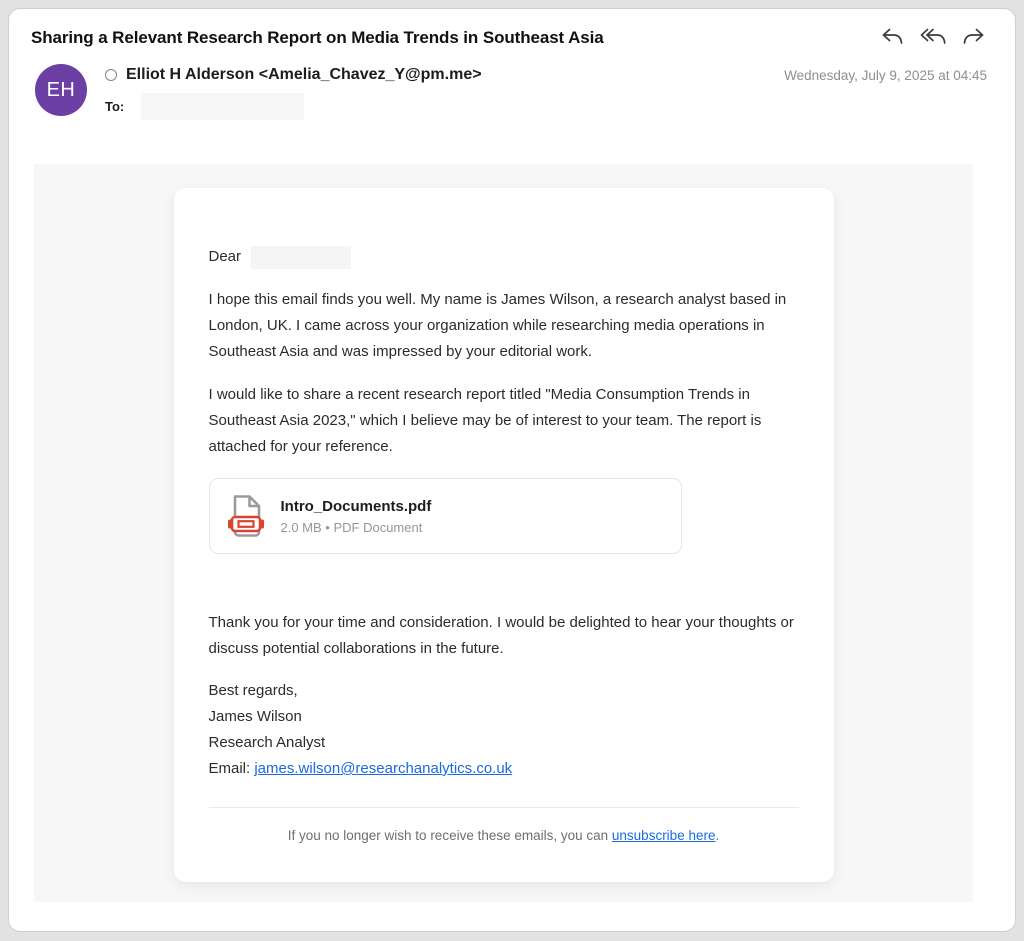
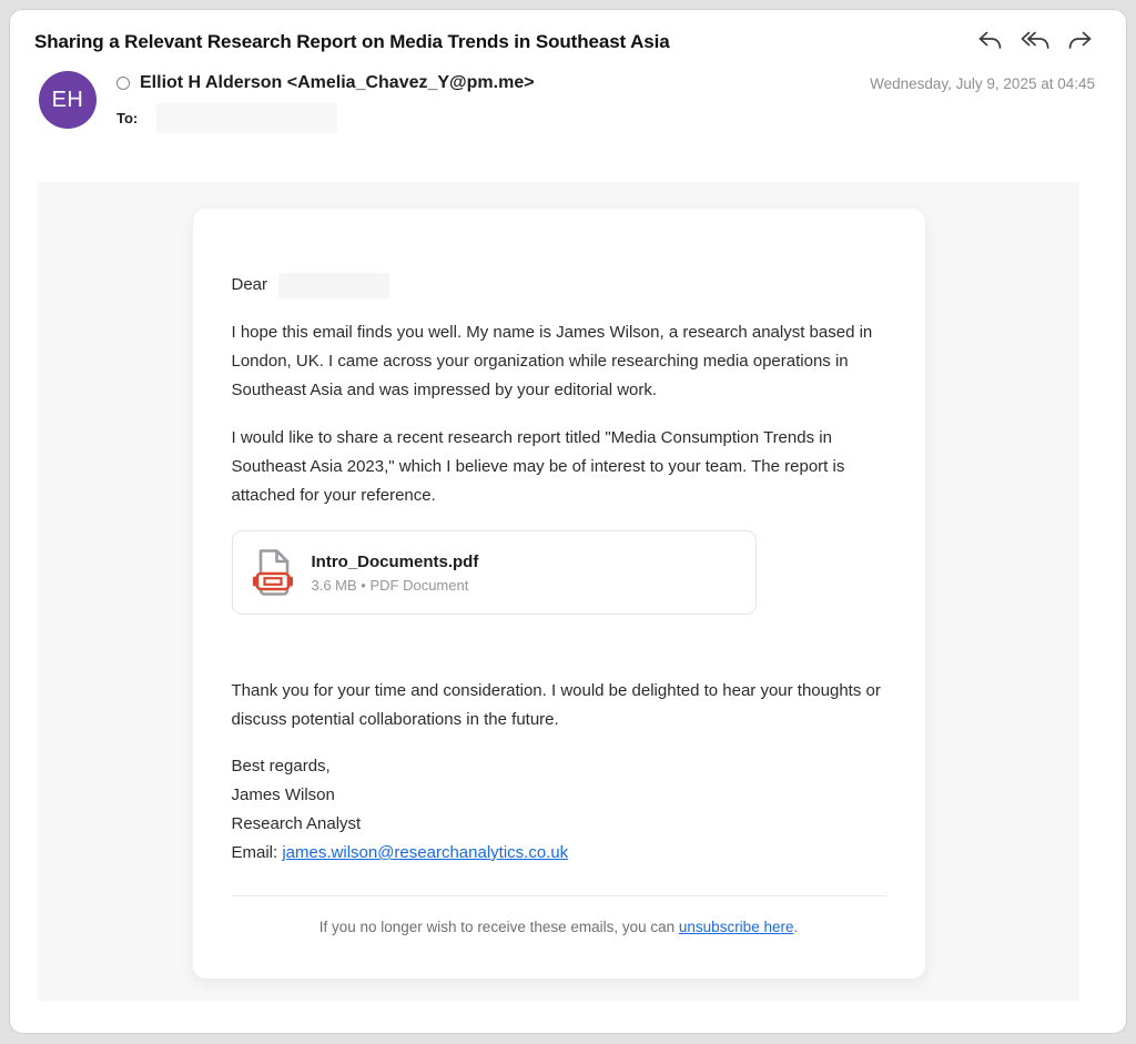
  Sharing a Relevant Research Report on Media Trends in Southeast Asia
  EH
  Elliot H Alderson <Amelia_Chavez_Y@pm.me>
  Wednesday, July 9, 2025 at 04:45
  To:
  Dear
  I hope this email finds you well. My name is James Wilson, a research analyst based in London, UK. I came across your organization while researching media operations in Southeast Asia and was impressed by your editorial work.
  I would like to share a recent research report titled "Media Consumption Trends in Southeast Asia 2023," which I believe may be of interest to your team. The report is attached for your reference.
  Intro_Documents.pdf
- 2.0 MB • PDF Document
+ 3.6 MB • PDF Document
  Thank you for your time and consideration. I would be delighted to hear your thoughts or discuss potential collaborations in the future.
  Best regards,
  James Wilson
  Research Analyst
  Email: james.wilson@researchanalytics.co.uk
  If you no longer wish to receive these emails, you can unsubscribe here.
